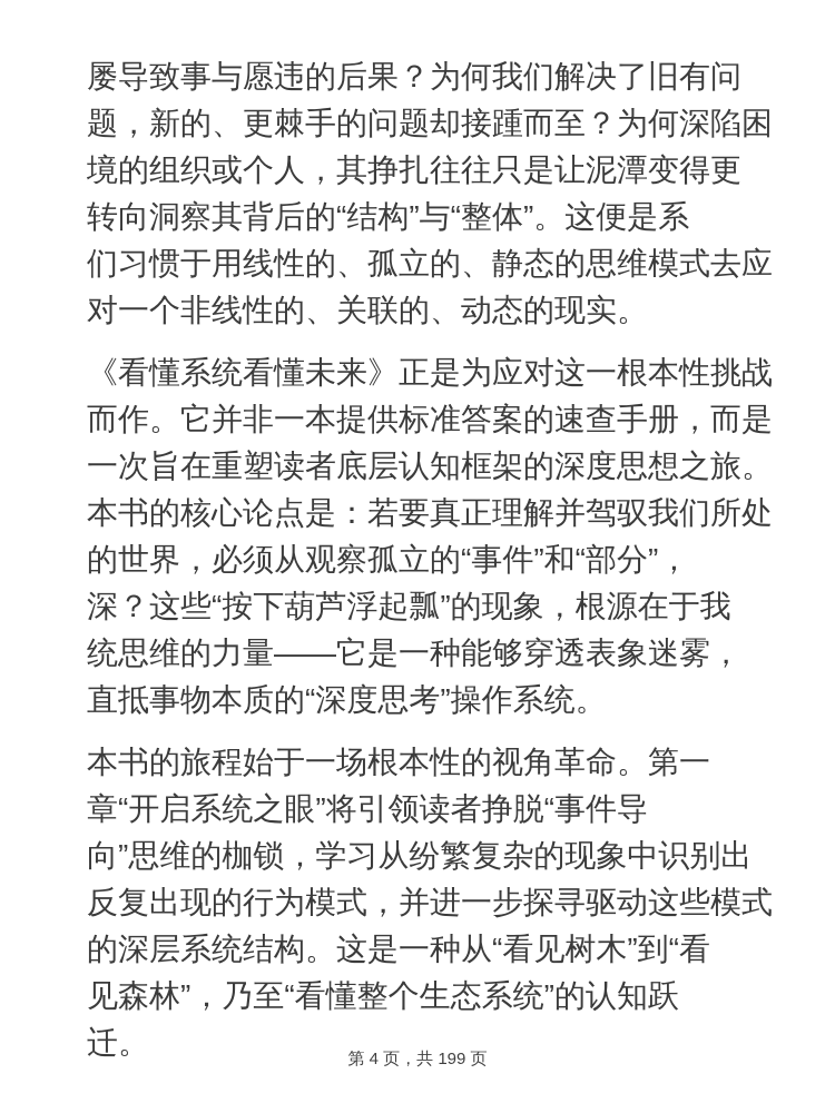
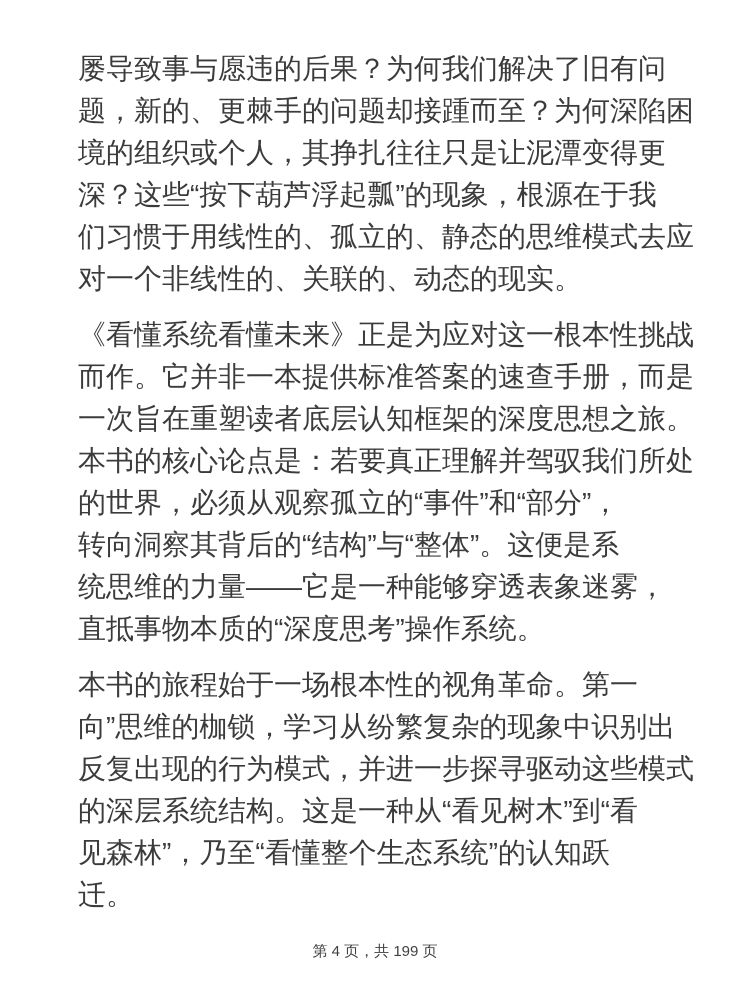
  屡导致事与愿违的后果？为何我们解决了旧有问
  题，新的、更棘手的问题却接踵而至？为何深陷困
  境的组织或个人，其挣扎往往只是让泥潭变得更
- 转向洞察其背后的“结构”与“整体”。这便是系
+ 深？这些“按下葫芦浮起瓢”的现象，根源在于我
  们习惯于用线性的、孤立的、静态的思维模式去应
  对一个非线性的、关联的、动态的现实。
  《看懂系统看懂未来》正是为应对这一根本性挑战
  而作。它并非一本提供标准答案的速查手册，而是
  一次旨在重塑读者底层认知框架的深度思想之旅。
  本书的核心论点是：若要真正理解并驾驭我们所处
  的世界，必须从观察孤立的“事件”和“部分”，
- 深？这些“按下葫芦浮起瓢”的现象，根源在于我
+ 转向洞察其背后的“结构”与“整体”。这便是系
  统思维的力量——它是一种能够穿透表象迷雾，
  直抵事物本质的“深度思考”操作系统。
  本书的旅程始于一场根本性的视角革命。第一
- 章“开启系统之眼”将引领读者挣脱“事件导
  向”思维的枷锁，学习从纷繁复杂的现象中识别出
  反复出现的行为模式，并进一步探寻驱动这些模式
  的深层系统结构。这是一种从“看见树木”到“看
  见森林”，乃至“看懂整个生态系统”的认知跃
  迁。
  第 4 页，共 199 页
